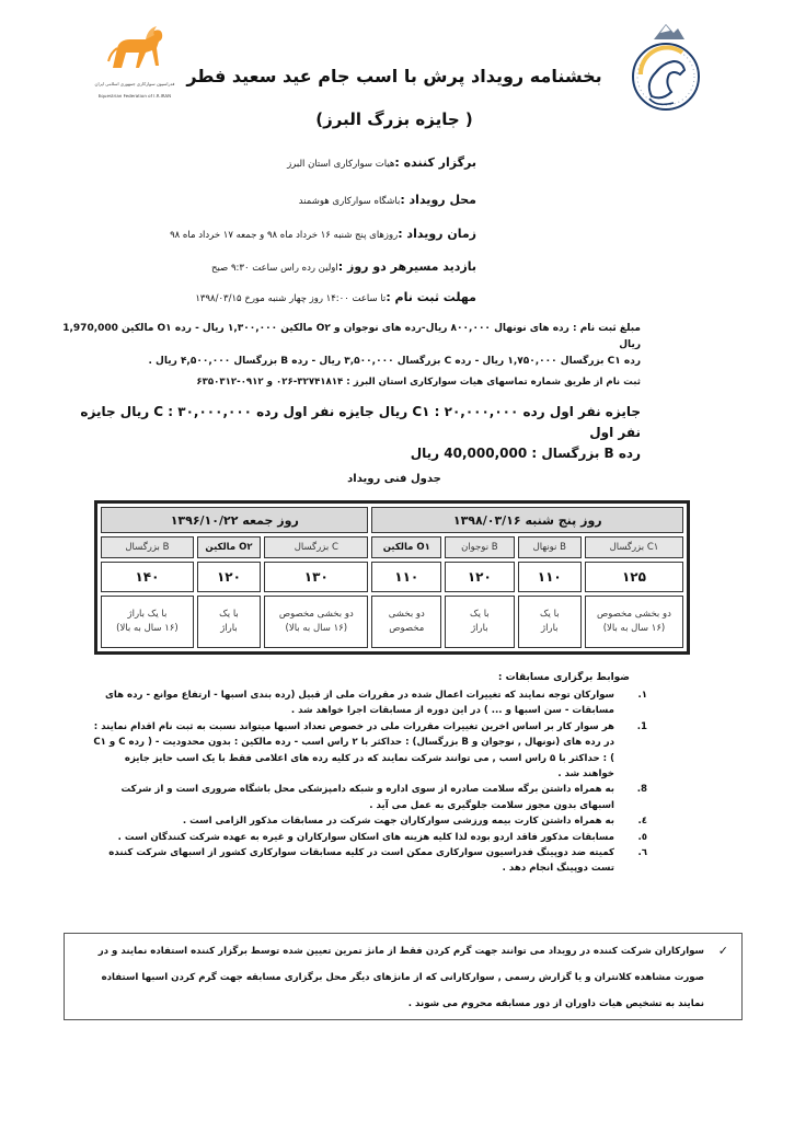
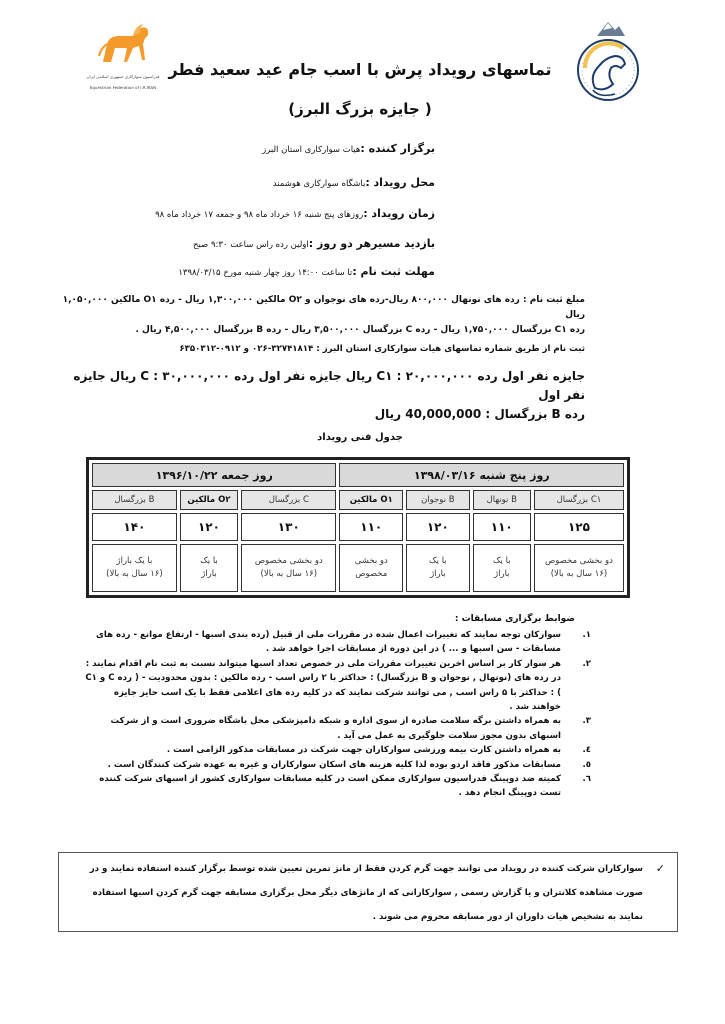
- بخشنامه رویداد پرش با اسب جام عید سعید فطر
+ تماسهای رویداد پرش با اسب جام عید سعید فطر
  ( جایزه بزرگ البرز)
  برگزار کننده :هیات سوارکاری استان البرز
  محل رویداد :باشگاه سوارکاری هوشمند
  زمان رویداد :روزهای پنج شنبه ۱۶ خرداد ماه ۹۸ و جمعه ۱۷ خرداد ماه ۹۸
  بازدید مسیرهر دو روز :اولین رده راس ساعت ۹:۳۰ صبح
  مهلت ثبت نام :تا ساعت ۱۴:۰۰ روز چهار شنبه مورخ ۱۳۹۸/۰۳/۱۵
- مبلغ ثبت نام : رده های نونهال ۸۰۰,۰۰۰ ریال-رده های نوجوان و O۲ مالکین ۱,۳۰۰,۰۰۰ ریال - رده O۱ مالکین 1,970,000 ریال
+ مبلغ ثبت نام : رده های نونهال ۸۰۰,۰۰۰ ریال-رده های نوجوان و O۲ مالکین ۱,۳۰۰,۰۰۰ ریال - رده O۱ مالکین ۱,۰۵۰,۰۰۰ ریال
  رده C۱ بزرگسال ۱,۷۵۰,۰۰۰ ریال - رده C بزرگسال ۳,۵۰۰,۰۰۰ ریال - رده B بزرگسال ۴,۵۰۰,۰۰۰ ریال .
  ثبت نام از طریق شماره تماسهای هیات سوارکاری استان البرز : ۳۲۷۴۱۸۱۴-۰۲۶ و ۰۹۱۲-۶۳۵۰۳۱۲
  جایزه نفر اول رده C۱ : ۲۰,۰۰۰,۰۰۰ ریال جایزه نفر اول رده C : ۳۰,۰۰۰,۰۰۰ ریال جایزه نفر اول
  رده B بزرگسال : 40,000,000 ریال
  جدول فنی رویداد
  روز پنج شنبه ۱۳۹۸/۰۳/۱۶	روز جمعه ۱۳۹۶/۱۰/۲۲
  C۱ بزرگسال	B نونهال	B نوجوان	O۱ مالکین	C بزرگسال	O۲ مالکین	B بزرگسال
  ۱۲۵	۱۱۰	۱۲۰	۱۱۰	۱۳۰	۱۲۰	۱۴۰
  دو بخشی مخصوص(۱۶ سال به بالا)	با یکباراژ	با یکباراژ	دو بخشیمخصوص	دو بخشی مخصوص(۱۶ سال به بالا)	با یکباراژ	با یک باراژ(۱۶ سال به بالا)
  ضوابط برگزاری مسابقات :
  ۱.
  سوارکان توجه نمایند که تغییرات اعمال شده در مقررات ملی از قبیل (رده بندی اسبها - ارتفاع موانع - رده های مسابقات - سن اسبها و ... ) در این دوره از مسابقات اجرا خواهد شد .
- 1.
+ ۲.
  هر سوار کار بر اساس اخرین تغییرات مقررات ملی در خصوص تعداد اسبها میتواند نسبت به ثبت نام اقدام نمایند : در رده های (نونهال , نوجوان و B بزرگسال) : حداکثر با ۲ راس اسب - رده مالکین : بدون محدودیت - ( رده C و C۱ ) : حداکثر با ۵ راس اسب , می توانند شرکت نمایند که در کلیه رده های اعلامی فقط با یک اسب حایز جایزه خواهند شد .
- 8.
+ ۳.
  به همراه داشتن برگه سلامت صادره از سوی اداره و شبکه دامپزشکی محل باشگاه ضروری است و از شرکت اسبهای بدون مجوز سلامت جلوگیری به عمل می آید .
  ٤.
  به همراه داشتن کارت بیمه ورزشی سوارکاران جهت شرکت در مسابقات مذکور الزامی است .
  ٥.
  مسابقات مذکور فاقد اردو بوده لذا کلیه هزینه های اسکان سوارکاران و غیره به عهده شرکت کنندگان است .
  ٦.
  کمیته ضد دوپینگ فدراسیون سوارکاری ممکن است در کلیه مسابقات سوارکاری کشور از اسبهای شرکت کننده تست دوپینگ انجام دهد .
  ✓
  سوارکاران شرکت کننده در رویداد می توانند جهت گرم کردن فقط از مانژ تمرین تعیین شده توسط برگزار کننده استفاده نمایند و در صورت مشاهده کلانتران و یا گزارش رسمی , سوارکارانی که از مانژهای دیگر محل برگزاری مسابقه جهت گرم کردن اسبها استفاده نمایند به تشخیص هیات داوران از دور مسابقه محروم می شوند .
